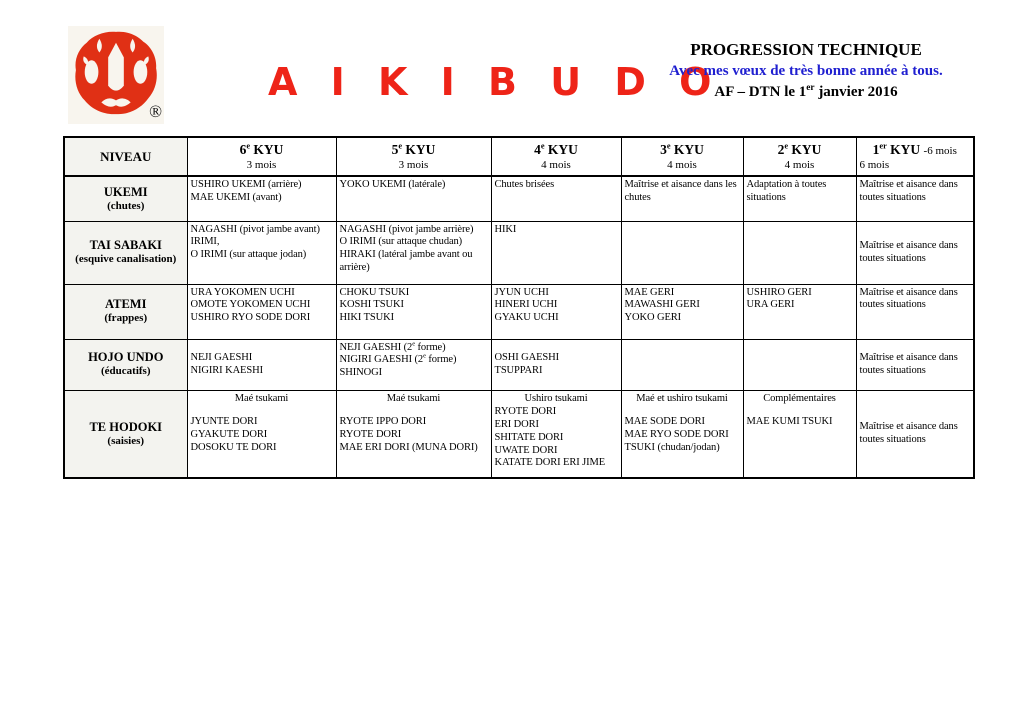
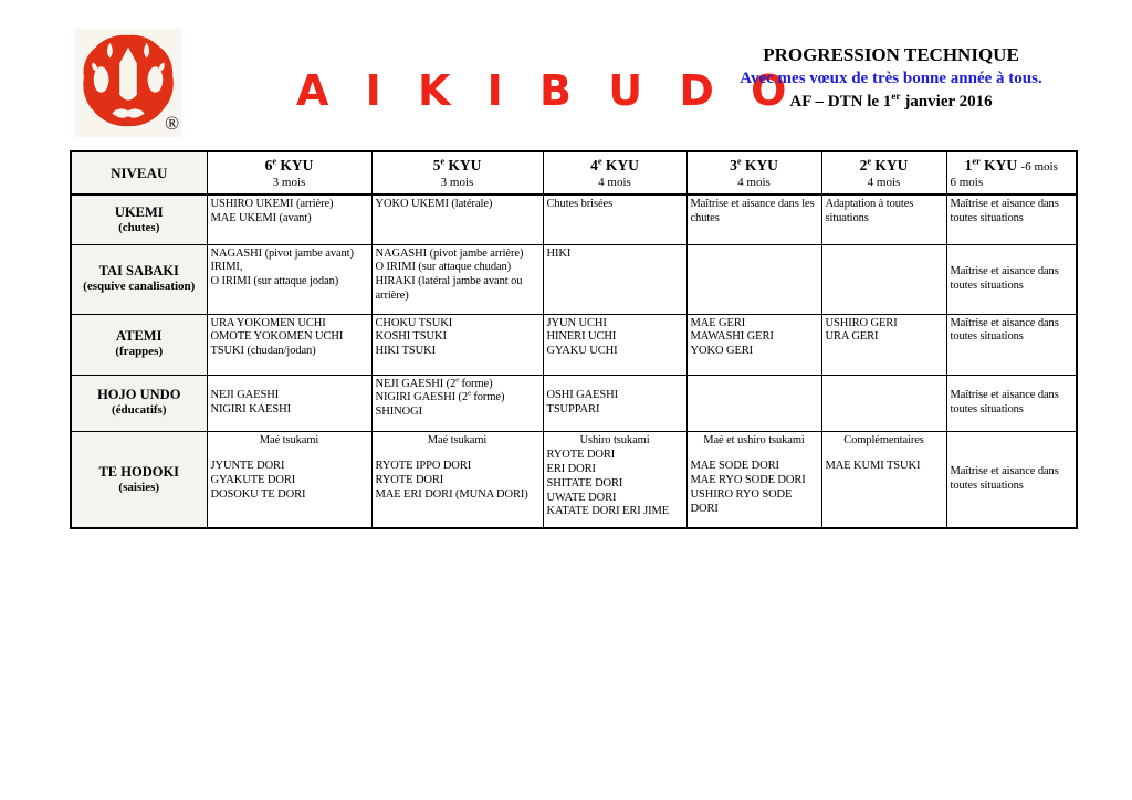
  ®
  A I K I B U D
  PROGRESSION TECHNIQUE
  Avec mes vœux de très bonne année à tous.
  AF – DTN le 1er janvier 2016
  NIVEAU	6e KYU3 mois	5e KYU3 mois	4e KYU4 mois	3e KYU4 mois	2e KYU4 mois	1er KYU -6 mois6 mois
  UKEMI(chutes)	USHIRO UKEMI (arrière)MAE UKEMI (avant)	YOKO UKEMI (latérale)	Chutes brisées	Maîtrise et aisance dans les chutes	Adaptation à toutes situations	Maîtrise et aisance dans toutes situations
  TAI SABAKI(esquive canalisation)	NAGASHI (pivot jambe avant)IRIMI,O IRIMI (sur attaque jodan)	NAGASHI (pivot jambe arrière)O IRIMI (sur attaque chudan)HIRAKI (latéral jambe avant ou arrière)	HIKI			Maîtrise et aisance dans toutes situations
- ATEMI(frappes)	URA YOKOMEN UCHIOMOTE YOKOMEN UCHIUSHIRO RYO SODE DORI	CHOKU TSUKIKOSHI TSUKIHIKI TSUKI	JYUN UCHIHINERI UCHIGYAKU UCHI	MAE GERIMAWASHI GERIYOKO GERI	USHIRO GERIURA GERI	Maîtrise et aisance dans toutes situations
+ ATEMI(frappes)	URA YOKOMEN UCHIOMOTE YOKOMEN UCHITSUKI (chudan/jodan)	CHOKU TSUKIKOSHI TSUKIHIKI TSUKI	JYUN UCHIHINERI UCHIGYAKU UCHI	MAE GERIMAWASHI GERIYOKO GERI	USHIRO GERIURA GERI	Maîtrise et aisance dans toutes situations
  HOJO UNDO(éducatifs)	NEJI GAESHINIGIRI KAESHI	NEJI GAESHI (2 forme)NIGIRI GAESHI (2 forme)SHINOGI	OSHI GAESHITSUPPARI			Maîtrise et aisance dans toutes situations
- TE HODOKI(saisies)	Maé tsukamiJYUNTE DORIGYAKUTE DORIDOSOKU TE DORI	Maé tsukamiRYOTE IPPO DORIRYOTE DORIMAE ERI DORI (MUNA DORI)	Ushiro tsukamiRYOTE DORIERI DORISHITATE DORIUWATE DORIKATATE DORI ERI JIME	Maé et ushiro tsukamiMAE SODE DORIMAE RYO SODE DORITSUKI (chudan/jodan)	ComplémentairesMAE KUMI TSUKI	Maîtrise et aisance dans toutes situations
+ TE HODOKI(saisies)	Maé tsukamiJYUNTE DORIGYAKUTE DORIDOSOKU TE DORI	Maé tsukamiRYOTE IPPO DORIRYOTE DORIMAE ERI DORI (MUNA DORI)	Ushiro tsukamiRYOTE DORIERI DORISHITATE DORIUWATE DORIKATATE DORI ERI JIME	Maé et ushiro tsukamiMAE SODE DORIMAE RYO SODE DORIUSHIRO RYO SODE DORI	ComplémentairesMAE KUMI TSUKI	Maîtrise et aisance dans toutes situations
